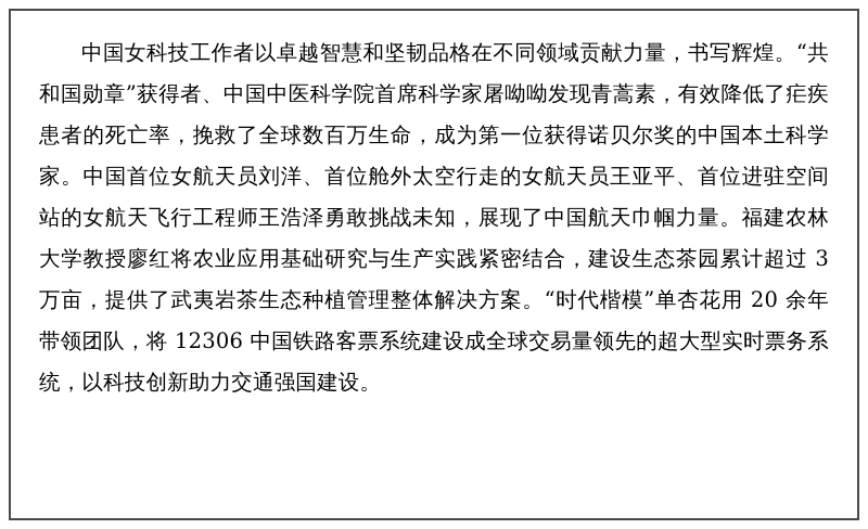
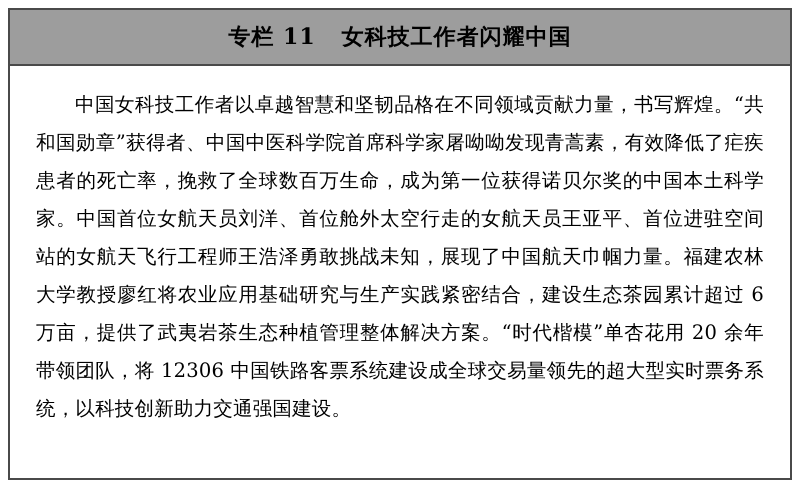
+ 专栏 11 女科技工作者闪耀中国
- 中国女科技工作者以卓越智慧和坚韧品格在不同领域贡献力量，书写辉煌。“共和国勋章”获得者、中国中医科学院首席科学家屠呦呦发现青蒿素，有效降低了疟疾患者的死亡率，挽救了全球数百万生命，成为第一位获得诺贝尔奖的中国本土科学家。中国首位女航天员刘洋、首位舱外太空行走的女航天员王亚平、首位进驻空间站的女航天飞行工程师王浩泽勇敢挑战未知，展现了中国航天巾帼力量。福建农林大学教授廖红将农业应用基础研究与生产实践紧密结合，建设生态茶园累计超过 3 万亩，提供了武夷岩茶生态种植管理整体解决方案。“时代楷模”单杏花用 20 余年带领团队，将 12306 中国铁路客票系统建设成全球交易量领先的超大型实时票务系统，以科技创新助力交通强国建设。
+ 中国女科技工作者以卓越智慧和坚韧品格在不同领域贡献力量，书写辉煌。“共和国勋章”获得者、中国中医科学院首席科学家屠呦呦发现青蒿素，有效降低了疟疾患者的死亡率，挽救了全球数百万生命，成为第一位获得诺贝尔奖的中国本土科学家。中国首位女航天员刘洋、首位舱外太空行走的女航天员王亚平、首位进驻空间站的女航天飞行工程师王浩泽勇敢挑战未知，展现了中国航天巾帼力量。福建农林大学教授廖红将农业应用基础研究与生产实践紧密结合，建设生态茶园累计超过 6 万亩，提供了武夷岩茶生态种植管理整体解决方案。“时代楷模”单杏花用 20 余年带领团队，将 12306 中国铁路客票系统建设成全球交易量领先的超大型实时票务系统，以科技创新助力交通强国建设。
